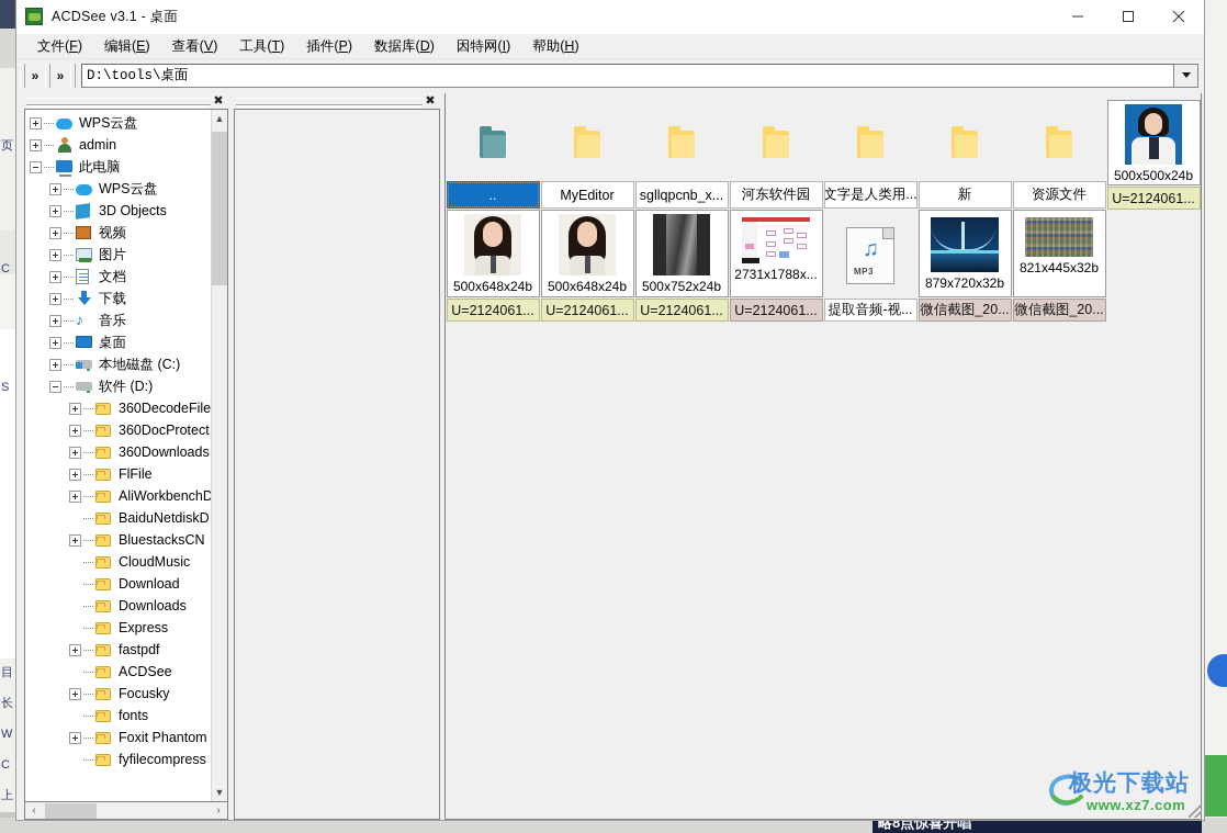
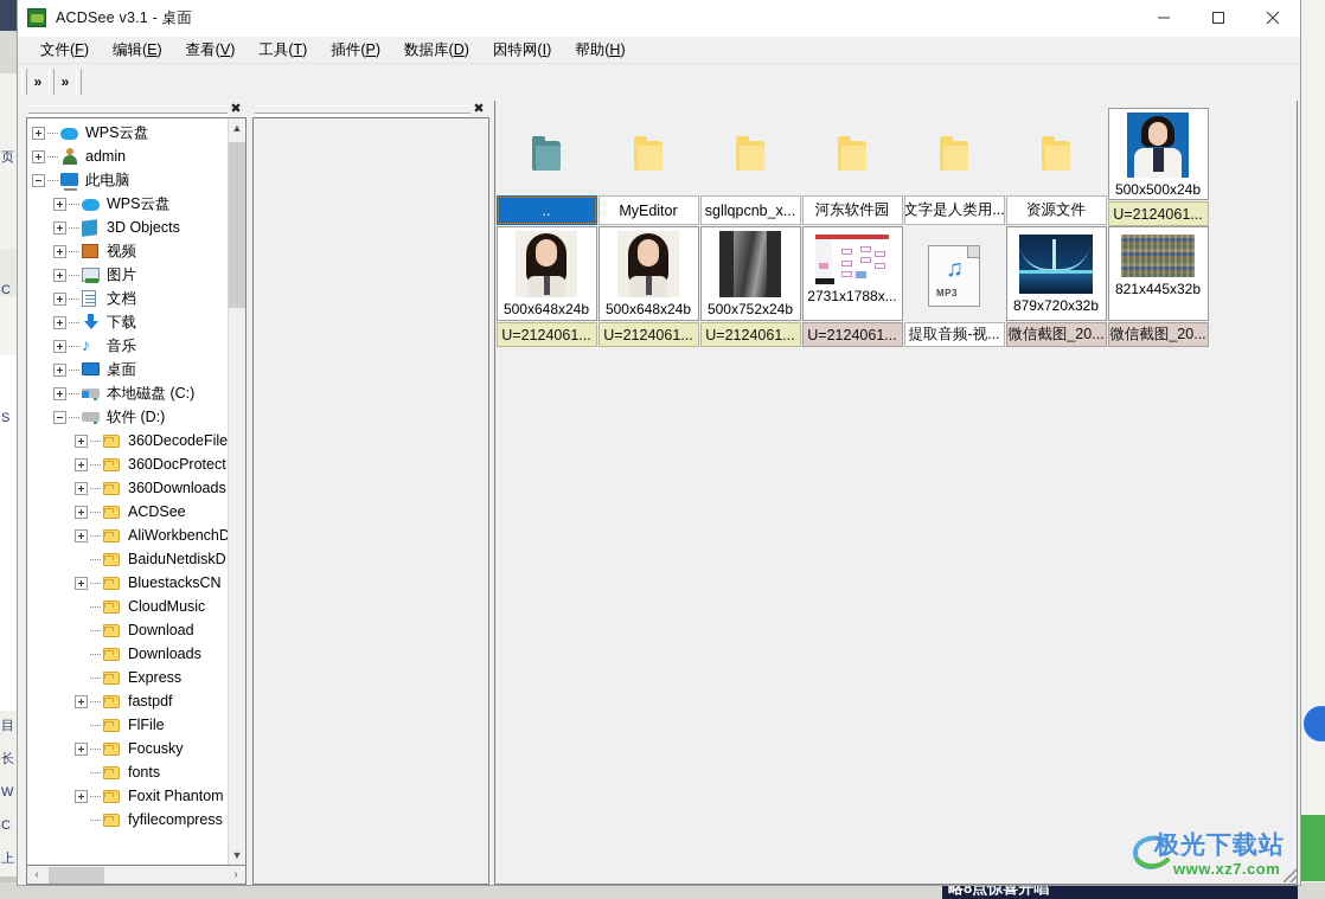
  页
  C
  S
  目
  长
  W
  C
  上
  略8点惊喜开唱
  ACDSee v3.1 - 桌面
  文件(F)
  编辑(E)
  查看(V)
  工具(T)
  插件(P)
  数据库(D)
  因特网(I)
  帮助(H)
  »
  »
- D:\tools\桌面
  ✖
  WPS云盘
  admin
  此电脑
  WPS云盘
  3D Objects
  视频
  图片
  文档
  下载
  ♪
  音乐
  桌面
  本地磁盘 (C:)
  软件 (D:)
  360DecodeFile
  360DocProtect
  360Downloads
- FlFile
+ ACDSee
  AliWorkbenchD
  BaiduNetdiskD
  BluestacksCN
  CloudMusic
  Download
  Downloads
  Express
  fastpdf
- ACDSee
+ FlFile
  Focusky
  fonts
  Foxit Phantom
  fyfilecompress
  ▲
  ▼
  ‹
  ›
  ✖
  ..
  MyEditor
  sgllqpcnb_x...
  河东软件园
  文字是人类用...
- 新
  资源文件
  500x500x24b
  U=2124061...
  500x648x24b
  U=2124061...
  500x648x24b
  U=2124061...
  500x752x24b
  U=2124061...
  2731x1788x...
  U=2124061...
  ♫
  MP3
  提取音频-视...
  879x720x32b
  微信截图_20...
  821x445x32b
  微信截图_20...
  极光下载站
  www.xz7.com
